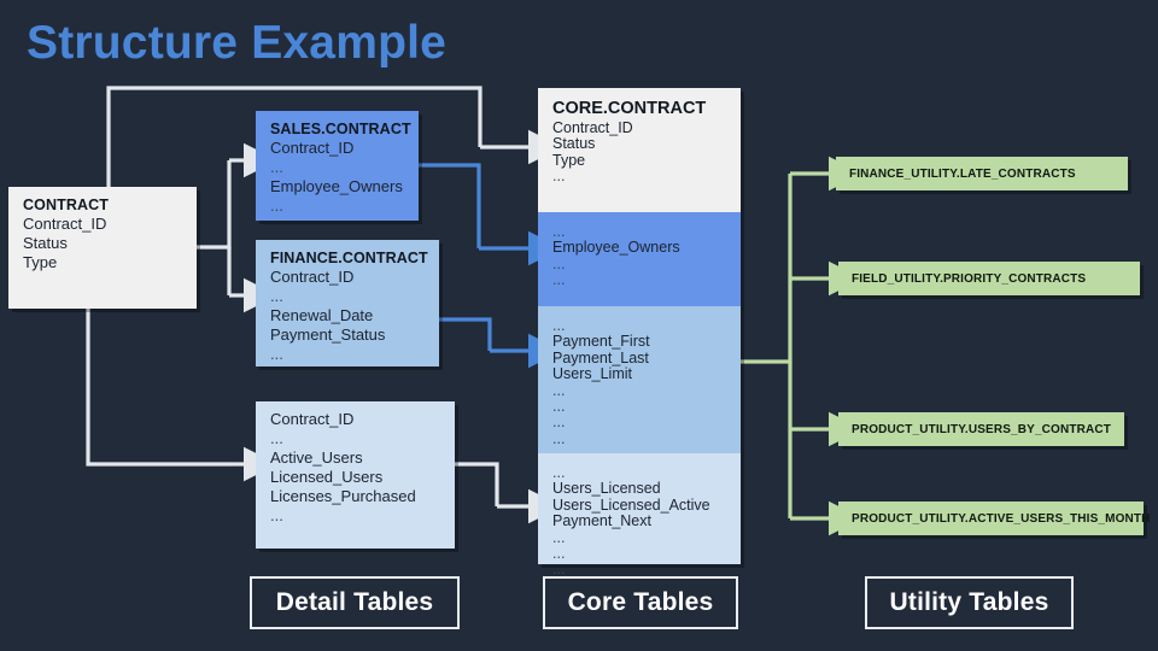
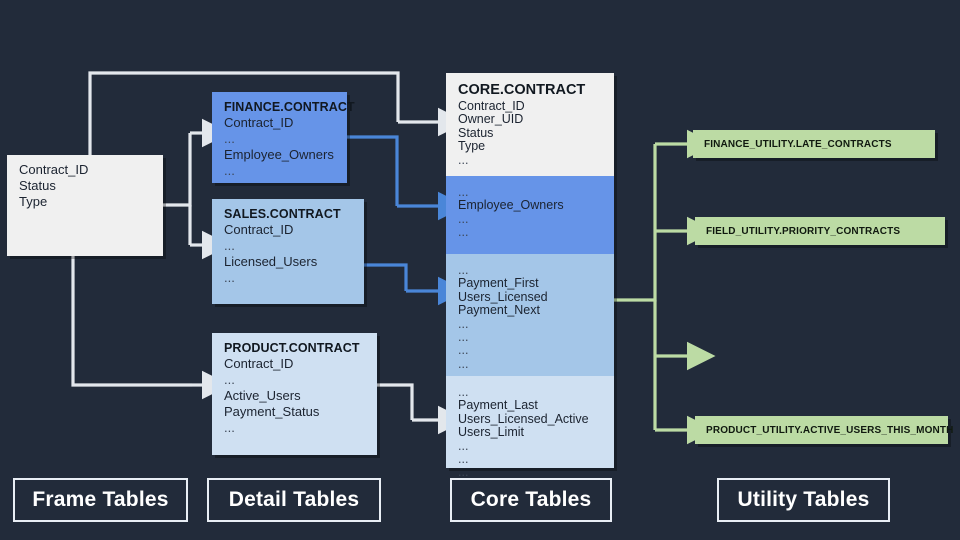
- Structure Example
- CONTRACT
  Contract_ID
  Status
  Type
- SALES.CONTRACT
+ FINANCE.CONTRACT
  Contract_ID
  ...
  Employee_Owners
  ...
- FINANCE.CONTRACT
+ SALES.CONTRACT
  Contract_ID
  ...
- Renewal_Date
- Payment_Status
+ Licensed_Users
  ...
+ PRODUCT.CONTRACT
  Contract_ID
  ...
  Active_Users
- Licensed_Users
+ Payment_Status
- Licenses_Purchased
  ...
  CORE.CONTRACT
  Contract_ID
+ Owner_UID
  Status
  Type
  ...
  ...
  Employee_Owners
  ...
  ...
  ...
  Payment_First
- Payment_Last
+ Users_Licensed
- Users_Limit
+ Payment_Next
  ...
  ...
  ...
  ...
  ...
- Users_Licensed
+ Payment_Last
  Users_Licensed_Active
- Payment_Next
+ Users_Limit
  ...
  ...
  ...
  FINANCE_UTILITY.LATE_CONTRACTS
  FIELD_UTILITY.PRIORITY_CONTRACTS
- PRODUCT_UTILITY.USERS_BY_CONTRACT
  PRODUCT_UTILITY.ACTIVE_USERS_THIS_MONTH
+ Frame Tables
  Detail Tables
  Core Tables
  Utility Tables
